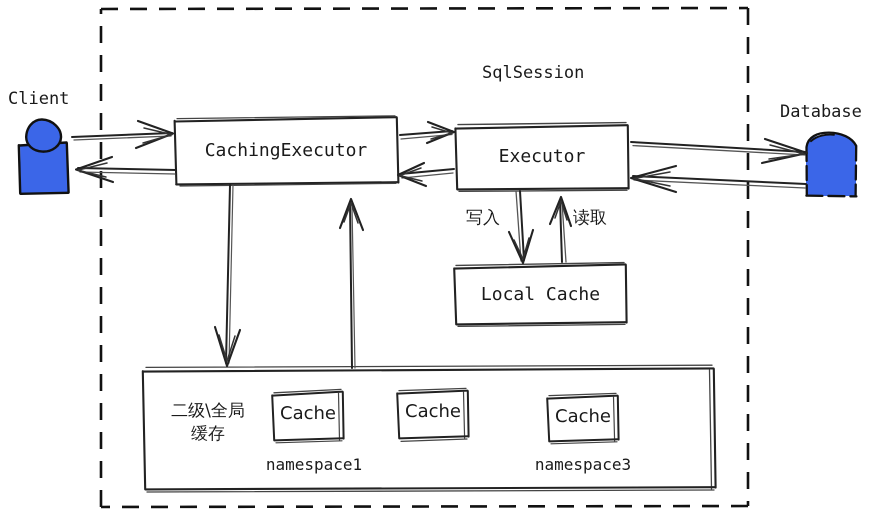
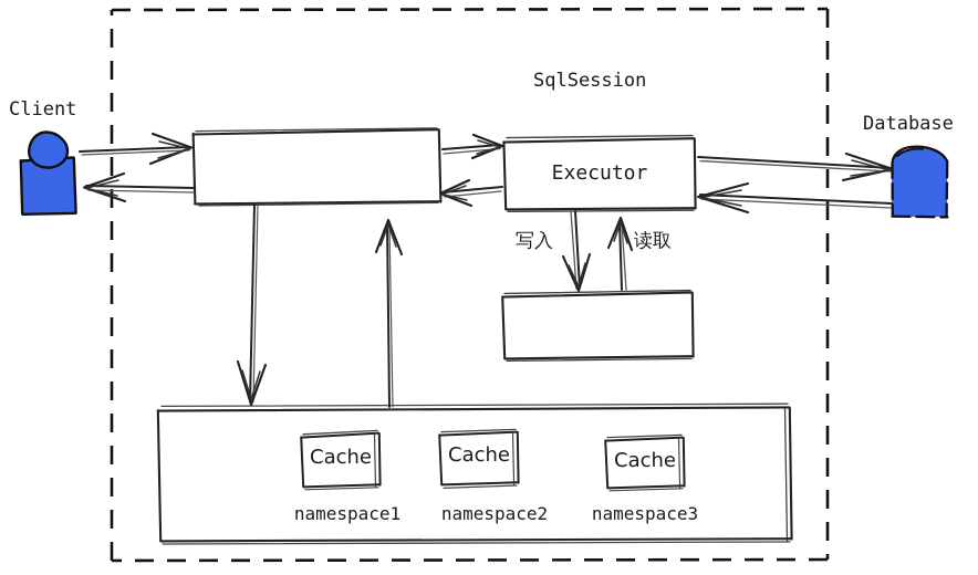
  SqlSession
  Client
  Database
- CachingExecutor
  Executor
- Local Cache
- 二级\全局
- 缓存
  写入
  读取
  Cache
  Cache
  Cache
  namespace1
+ namespace2
  namespace3
